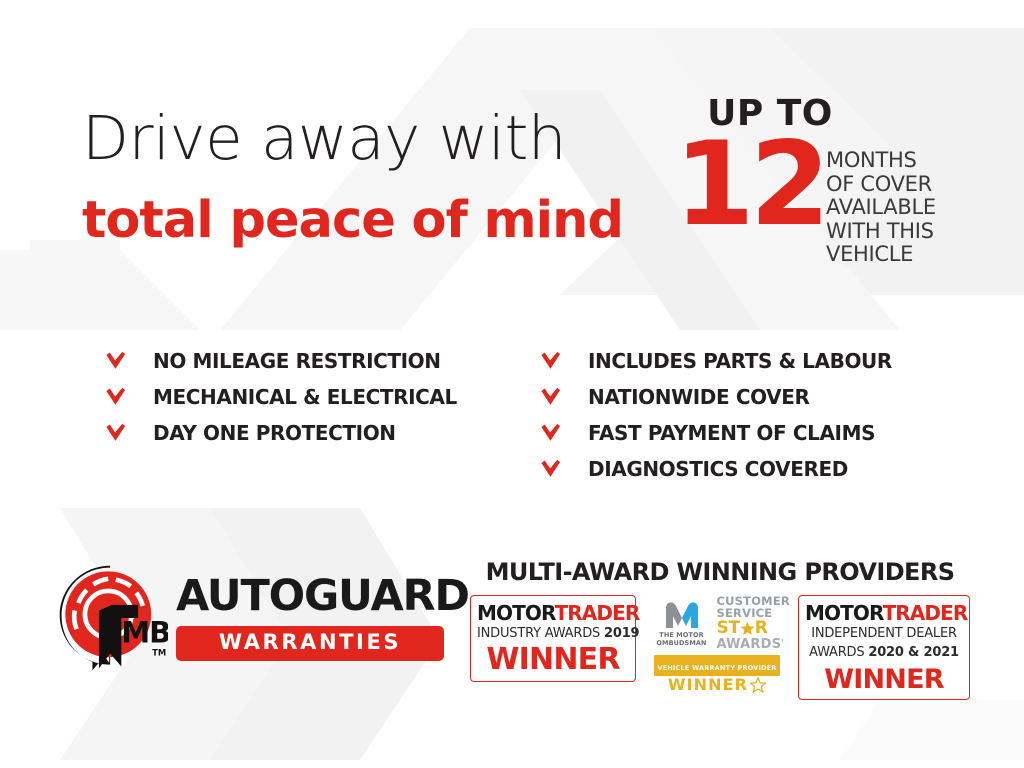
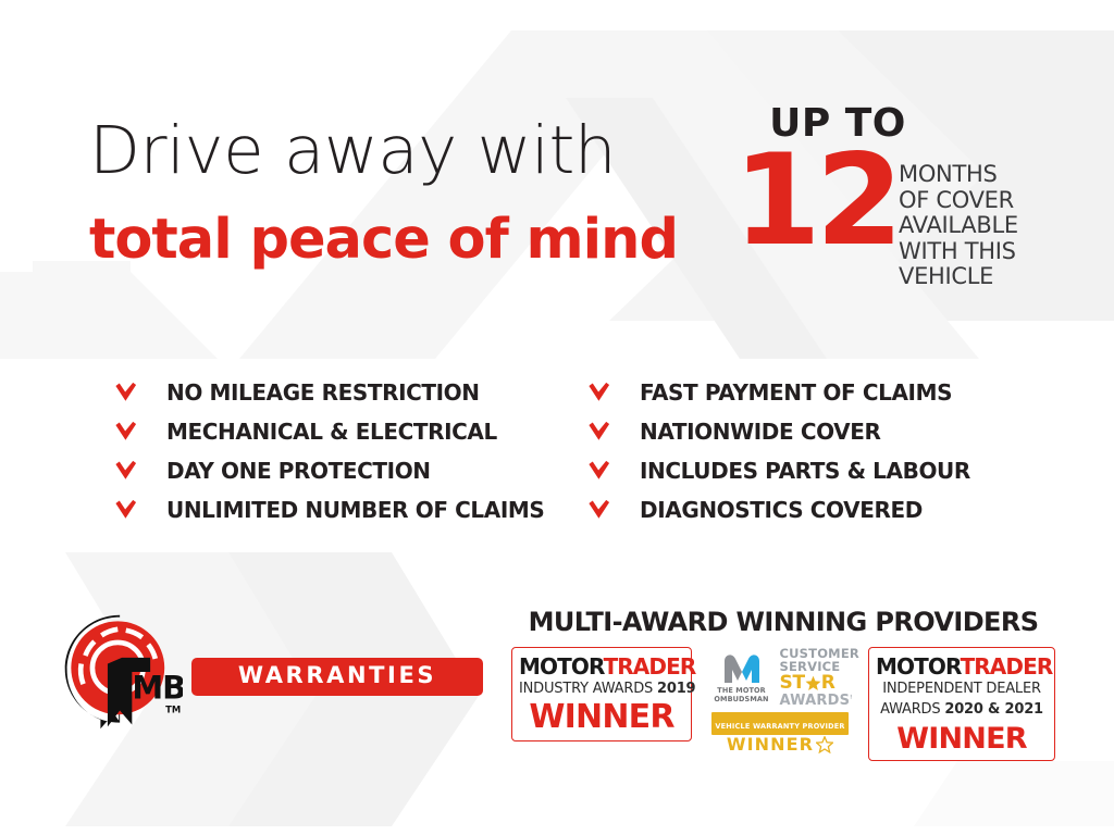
  Drive away with
  total peace of mind
  UP TO
  12
  MONTHS
  OF COVER
  AVAILABLE
  WITH THIS
  VEHICLE
  NO MILEAGE RESTRICTION
  MECHANICAL & ELECTRICAL
  DAY ONE PROTECTION
+ UNLIMITED NUMBER OF CLAIMS
- INCLUDES PARTS & LABOUR
+ FAST PAYMENT OF CLAIMS
  NATIONWIDE COVER
- FAST PAYMENT OF CLAIMS
+ INCLUDES PARTS & LABOUR
  DIAGNOSTICS COVERED
  TM
- AUTOGUARD
  WARRANTIES
  MULTI-AWARD WINNING PROVIDERS
  MOTORTRADER
  INDUSTRY AWARDS 2019
  WINNER
  THE MOTOR
  OMBUDSMAN
  CUSTOMER
  SERVICE
  ST
  R
  AWARDS
  VEHICLE WARRANTY PROVIDER
  WINNER
  MOTORTRADER
  INDEPENDENT DEALER
  AWARDS 2020 & 2021
  WINNER
